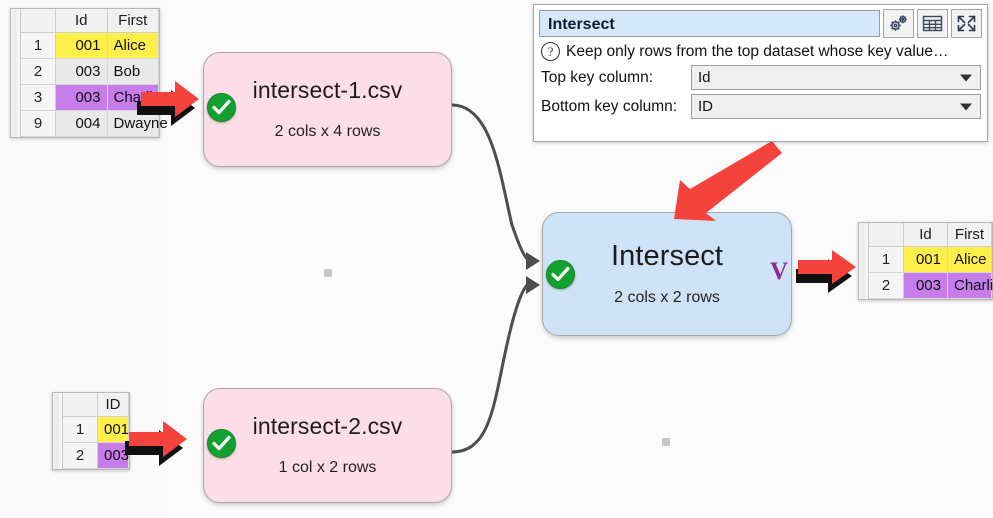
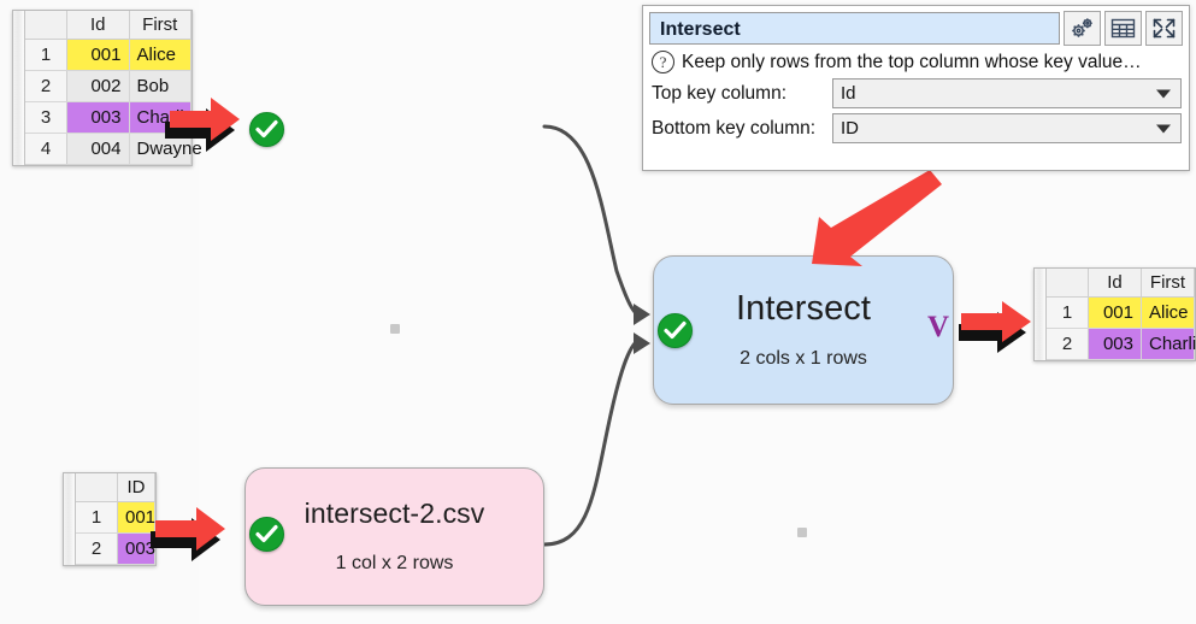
- intersect-1.csv
- 2 cols x 4 rows
  intersect-2.csv
  1 col x 2 rows
  Intersect
- 2 cols x 2 rows
+ 2 cols x 1 rows
  V
  	Id	First
  1	001	Alice
- 2	003	Bob
+ 2	002	Bob
- 9	004	Dwayne
+ 4	004	Dwayne
  	ID
  1	001
  2	003
  	Id	First
  1	001	Alice
  2	003	Charli
  Intersect
  ?
- Keep only rows from the top dataset whose key value…
+ Keep only rows from the top column whose key value…
  Top key column:
  Id
  Bottom key column:
  ID
